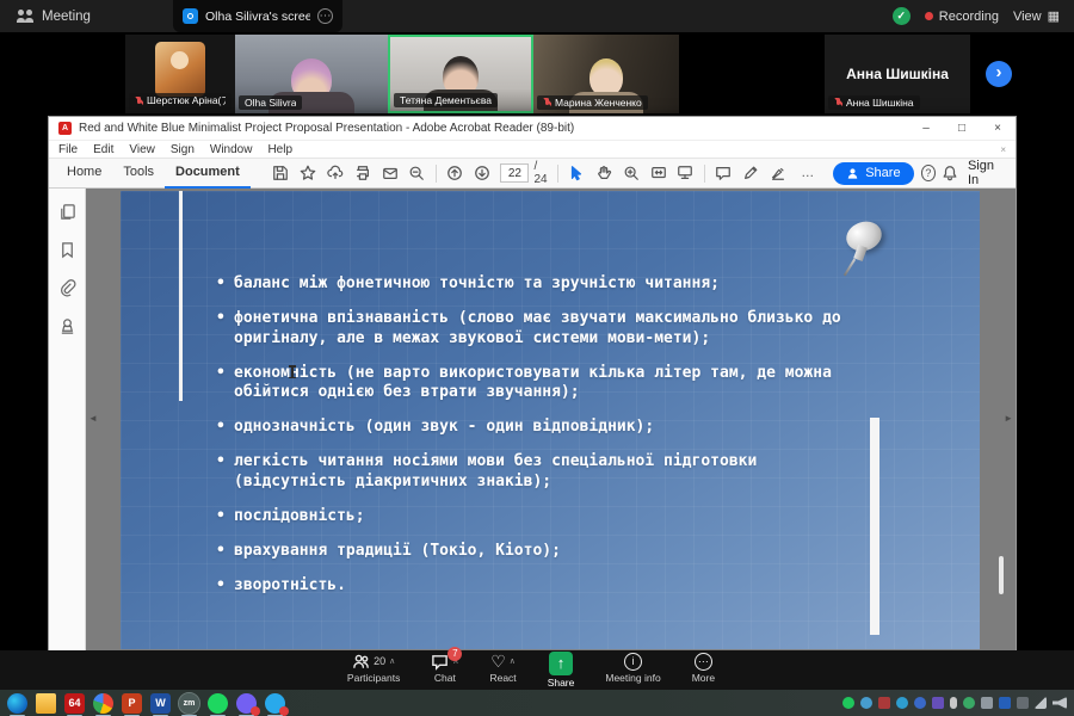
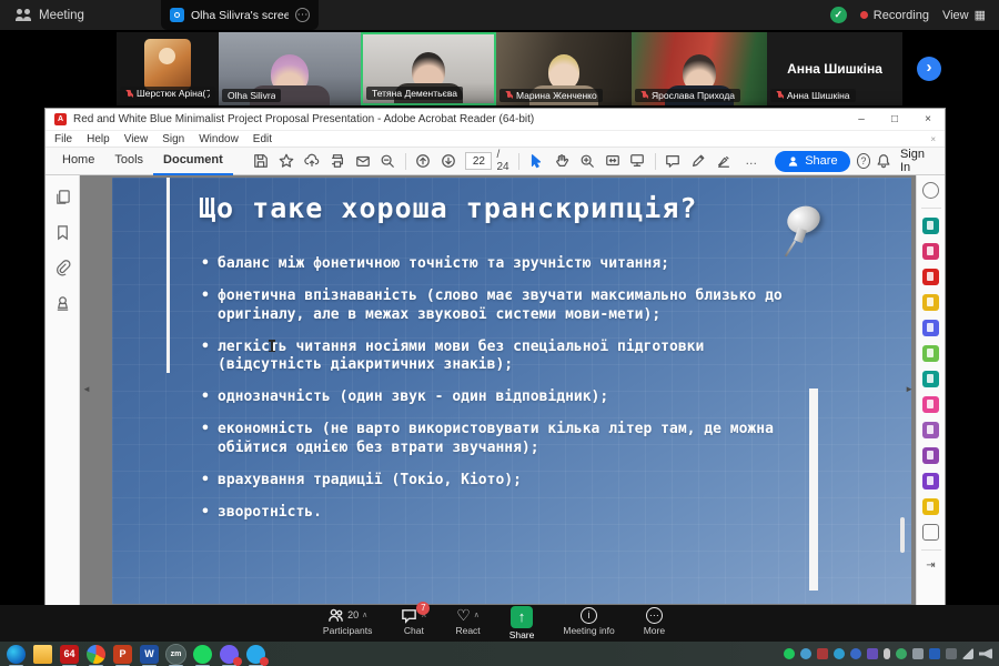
  Meeting
  Olha Silivra's scree
  ⋯
  ✓
  Recording
  View
  ▦
  Шерстюк Аріна(
  Olha Silivra
  Тетяна Дементьєва
  Марина Женченко
+ Ярослава Прихода
  Анна Шишкіна
  Анна Шишкіна
  ›
- Red and White Blue Minimalist Project Proposal Presentation - Adobe Acrobat Reader (89-bit)
+ Red and White Blue Minimalist Project Proposal Presentation - Adobe Acrobat Reader (64-bit)
  –
  □
  ×
  File
- Edit
+ Help
  View
  Sign
  Window
- Help
+ Edit
  ×
  Home
  Tools
  Document
  22
  / 24
  …
  Share
  ?
  Sign In
+ Що таке хороша транскрипція?
  баланс між фонетичною точністю та зручністю читання;
  фонетична впізнаваність (слово має звучати максимально близько до оригіналу, але в межах звукової системи мови-мети);
- економність (не варто використовувати кілька літер там, де можна обійтися однією без втрати звучання);
+ легкість читання носіями мови без спеціальної підготовки (відсутність діакритичних знаків);
  однозначність (один звук - один відповідник);
- легкість читання носіями мови без спеціальної підготовки (відсутність діакритичних знаків);
+ економність (не варто використовувати кілька літер там, де можна обійтися однією без втрати звучання);
- послідовність;
  врахування традиції (Токіо, Кіото);
  зворотність.
  ◄
  ►
+ ⇥
  20
  Participants
  7
  Chat
  ♡
  React
  ↑
  Share
  i
  Meeting info
  ⋯
  More
  64
  P
  W
